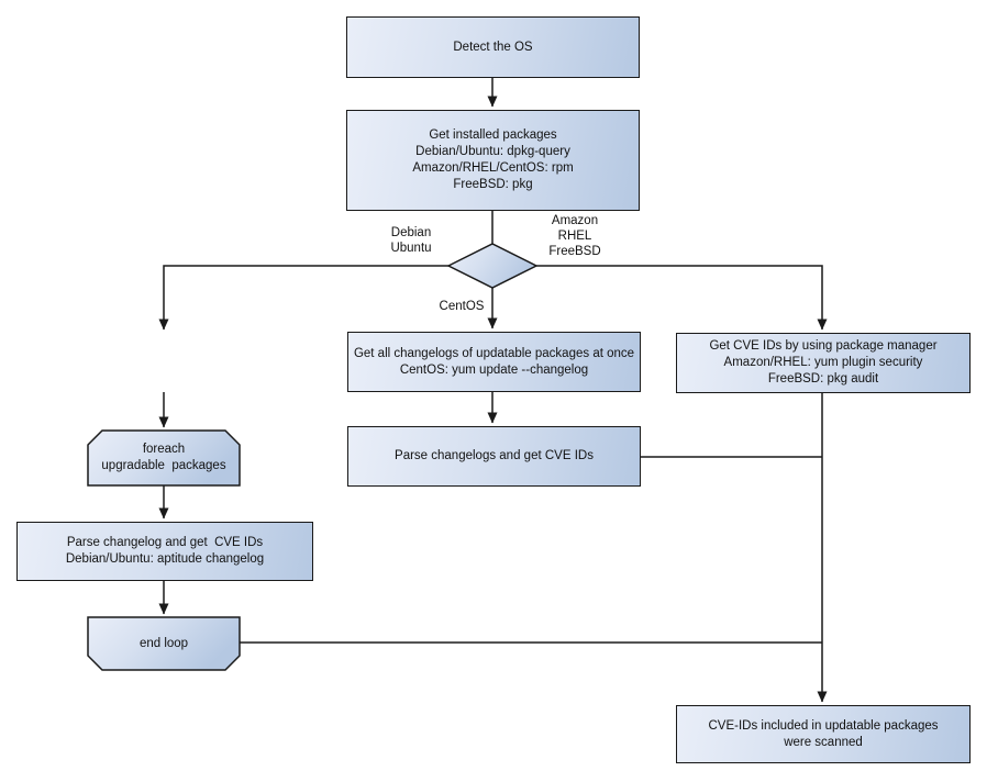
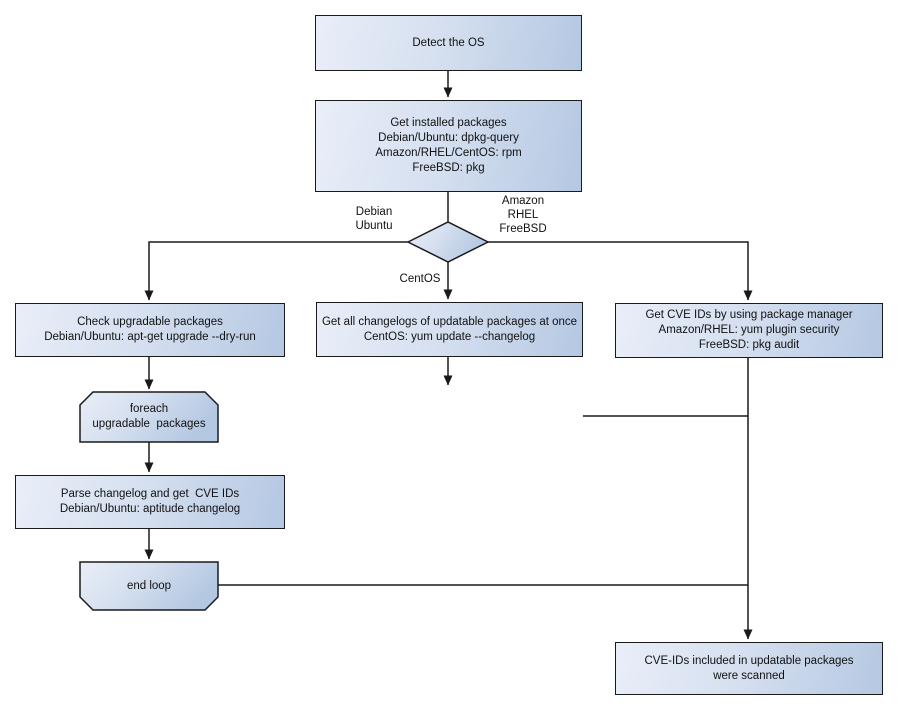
  Detect the OS
  Get installed packages
  Debian/Ubuntu: dpkg-query
  Amazon/RHEL/CentOS: rpm
  FreeBSD: pkg
+ Check upgradable packages
+ Debian/Ubuntu: apt-get upgrade --dry-run
  Get all changelogs of updatable packages at once
  CentOS: yum update --changelog
  Get CVE IDs by using package manager
  Amazon/RHEL: yum plugin security
  FreeBSD: pkg audit
  foreach
  upgradable packages
- Parse changelogs and get CVE IDs
  Parse changelog and get CVE IDs
  Debian/Ubuntu: aptitude changelog
  end loop
  CVE-IDs included in updatable packages
  were scanned
  Debian
  Ubuntu
  Amazon
  RHEL
  FreeBSD
  CentOS
